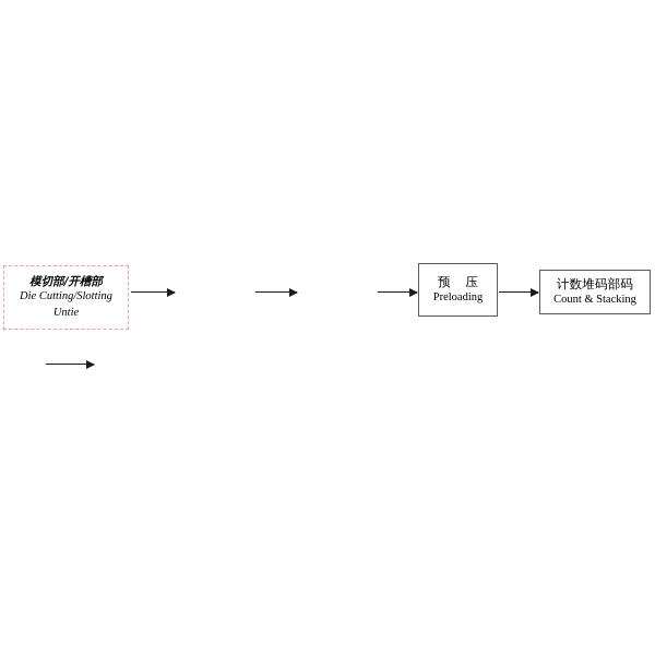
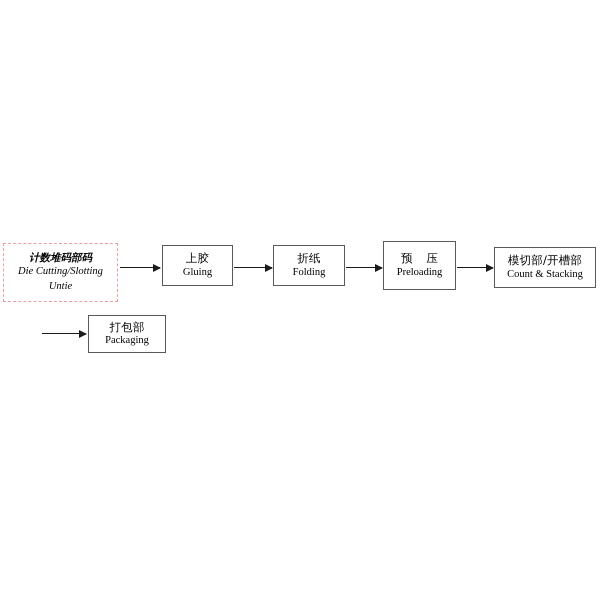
- 模切部/开槽部
+ 计数堆码部码
  Die Cutting/Slotting
  Untie
+ 上胶
+ Gluing
+ 折纸
+ Folding
  预 压
  Preloading
- 计数堆码部码
+ 模切部/开槽部
  Count & Stacking
+ 打包部
+ Packaging
